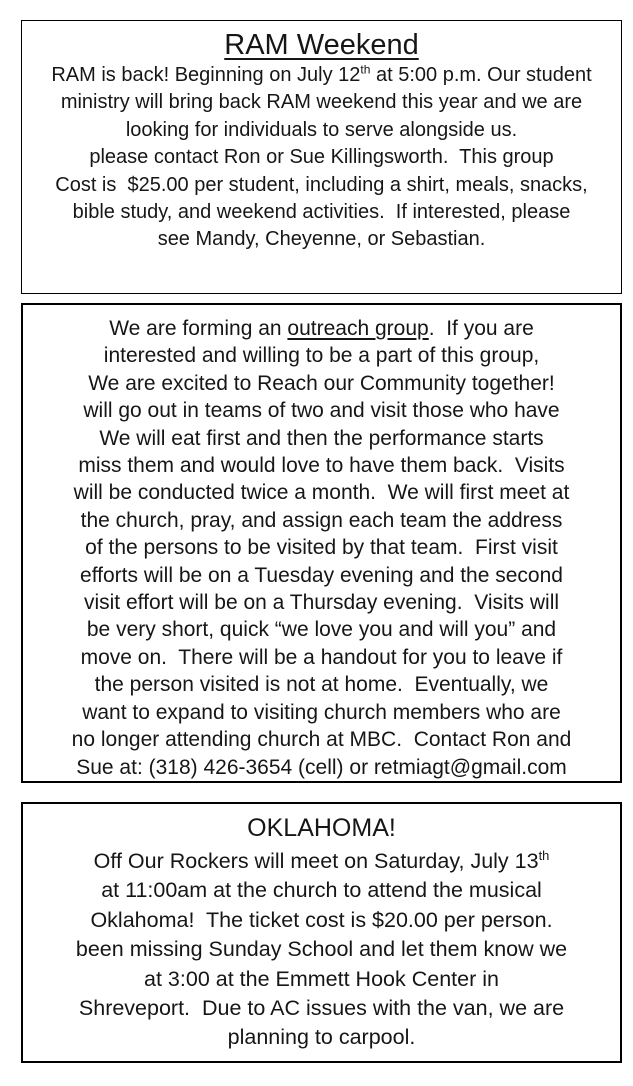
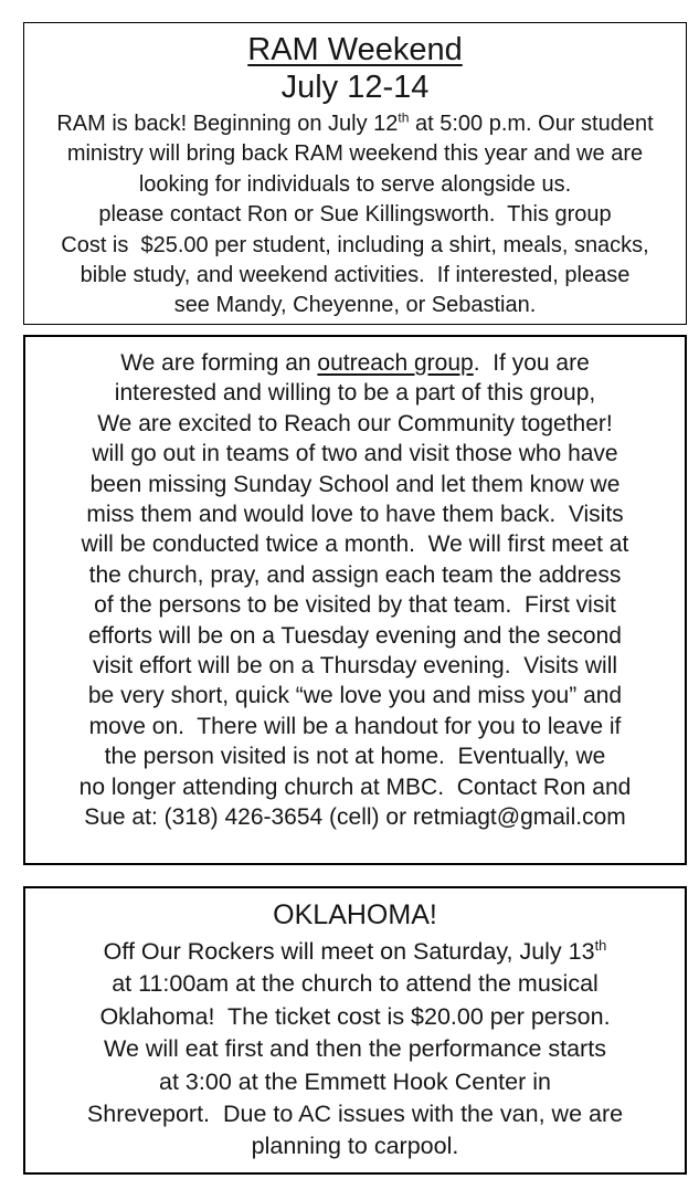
  RAM Weekend
+ July 12-14
  RAM is back! Beginning on July 12th at 5:00 p.m. Our student
  ministry will bring back RAM weekend this year and we are
  looking for individuals to serve alongside us.
  please contact Ron or Sue Killingsworth. This group
  Cost is $25.00 per student, including a shirt, meals, snacks,
  bible study, and weekend activities. If interested, please
  see Mandy, Cheyenne, or Sebastian.
  We are forming an outreach group. If you are
  interested and willing to be a part of this group,
  We are excited to Reach our Community together!
  will go out in teams of two and visit those who have
- We will eat first and then the performance starts
+ been missing Sunday School and let them know we
  miss them and would love to have them back. Visits
  will be conducted twice a month. We will first meet at
  the church, pray, and assign each team the address
  of the persons to be visited by that team. First visit
  efforts will be on a Tuesday evening and the second
  visit effort will be on a Thursday evening. Visits will
- be very short, quick “we love you and will you” and
+ be very short, quick “we love you and miss you” and
  move on. There will be a handout for you to leave if
  the person visited is not at home. Eventually, we
- want to expand to visiting church members who are
  no longer attending church at MBC. Contact Ron and
  Sue at: (318) 426-3654 (cell) or retmiagt@gmail.com
  OKLAHOMA!
  Off Our Rockers will meet on Saturday, July 13th
  at 11:00am at the church to attend the musical
  Oklahoma! The ticket cost is $20.00 per person.
- been missing Sunday School and let them know we
+ We will eat first and then the performance starts
  at 3:00 at the Emmett Hook Center in
  Shreveport. Due to AC issues with the van, we are
  planning to carpool.
